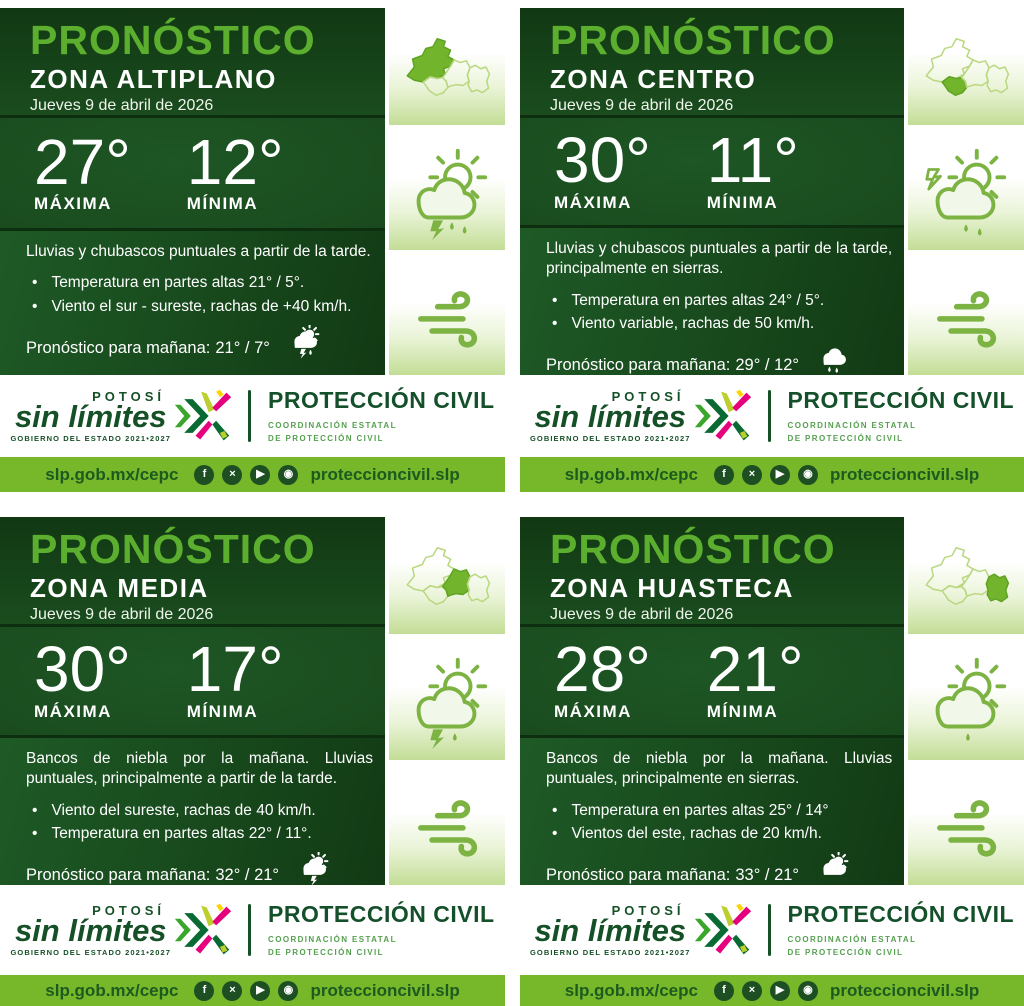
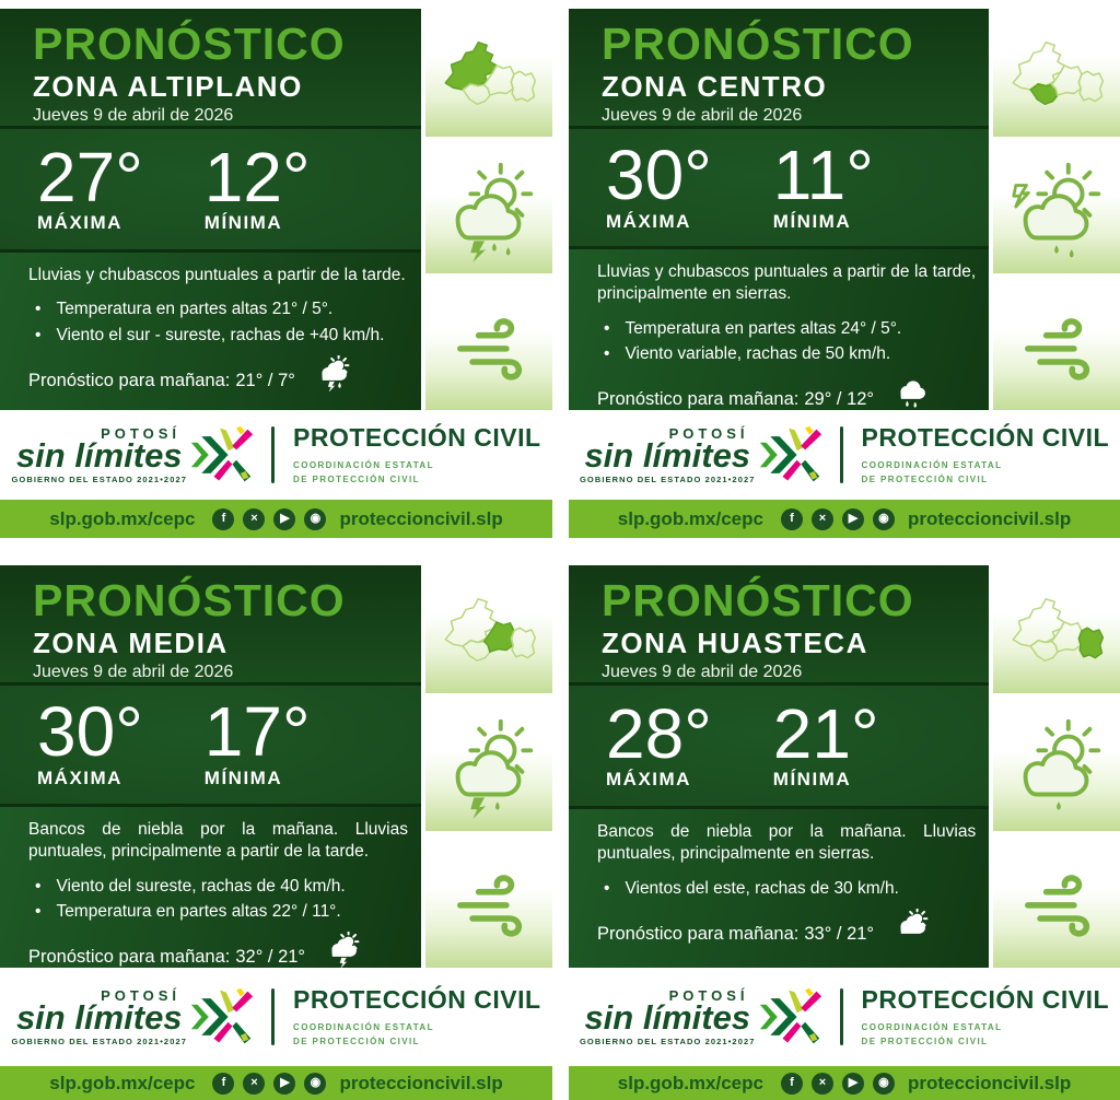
  PRONÓSTICO
  ZONA ALTIPLANO
  Jueves 9 de abril de 2026
  27°
  MÁXIMA
  12°
  MÍNIMA
  Lluvias y chubascos puntuales a partir de la tarde.
  Temperatura en partes altas 21° / 5°.
  Viento el sur - sureste, rachas de +40 km/h.
  Pronóstico para mañana:
  21° / 7°
  POTOSÍ
  sin límites
  GOBIERNO DEL ESTADO 2021•2027
  PROTECCIÓN CIVIL
  COORDINACIÓN ESTATAL
  DE PROTECCIÓN CIVIL
  slp.gob.mx/cepc
  f
  ×
  ▶
  ◉
  proteccioncivil.slp
  PRONÓSTICO
  ZONA CENTRO
  Jueves 9 de abril de 2026
  30°
  MÁXIMA
  11°
  MÍNIMA
  Lluvias y chubascos puntuales a partir de la tarde, principalmente en sierras.
  Temperatura en partes altas 24° / 5°.
  Viento variable, rachas de 50 km/h.
  Pronóstico para mañana:
  29° / 12°
  POTOSÍ
  sin límites
  GOBIERNO DEL ESTADO 2021•2027
  PROTECCIÓN CIVIL
  COORDINACIÓN ESTATAL
  DE PROTECCIÓN CIVIL
  slp.gob.mx/cepc
  f
  ×
  ▶
  ◉
  proteccioncivil.slp
  PRONÓSTICO
  ZONA MEDIA
  Jueves 9 de abril de 2026
  30°
  MÁXIMA
  17°
  MÍNIMA
  Bancos de niebla por la mañana. Lluvias puntuales, principalmente a partir de la tarde.
  Viento del sureste, rachas de 40 km/h.
  Temperatura en partes altas 22° / 11°.
  Pronóstico para mañana:
  32° / 21°
  POTOSÍ
  sin límites
  GOBIERNO DEL ESTADO 2021•2027
  PROTECCIÓN CIVIL
  COORDINACIÓN ESTATAL
  DE PROTECCIÓN CIVIL
  slp.gob.mx/cepc
  f
  ×
  ▶
  ◉
  proteccioncivil.slp
  PRONÓSTICO
  ZONA HUASTECA
  Jueves 9 de abril de 2026
  28°
  MÁXIMA
  21°
  MÍNIMA
  Bancos de niebla por la mañana. Lluvias puntuales, principalmente en sierras.
- Temperatura en partes altas 25° / 14°
- Vientos del este, rachas de 20 km/h.
+ Vientos del este, rachas de 30 km/h.
  Pronóstico para mañana:
  33° / 21°
  POTOSÍ
  sin límites
  GOBIERNO DEL ESTADO 2021•2027
  PROTECCIÓN CIVIL
  COORDINACIÓN ESTATAL
  DE PROTECCIÓN CIVIL
  slp.gob.mx/cepc
  f
  ×
  ▶
  ◉
  proteccioncivil.slp
